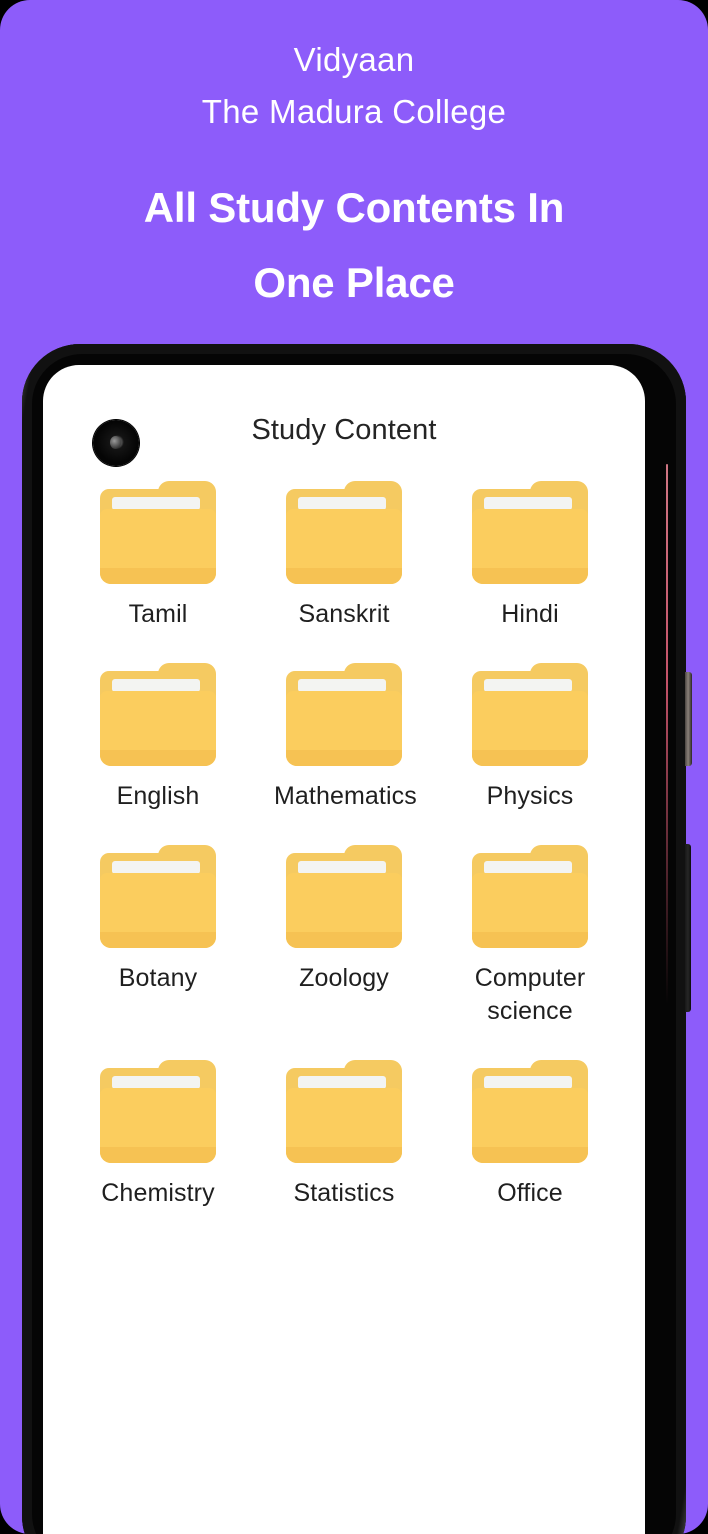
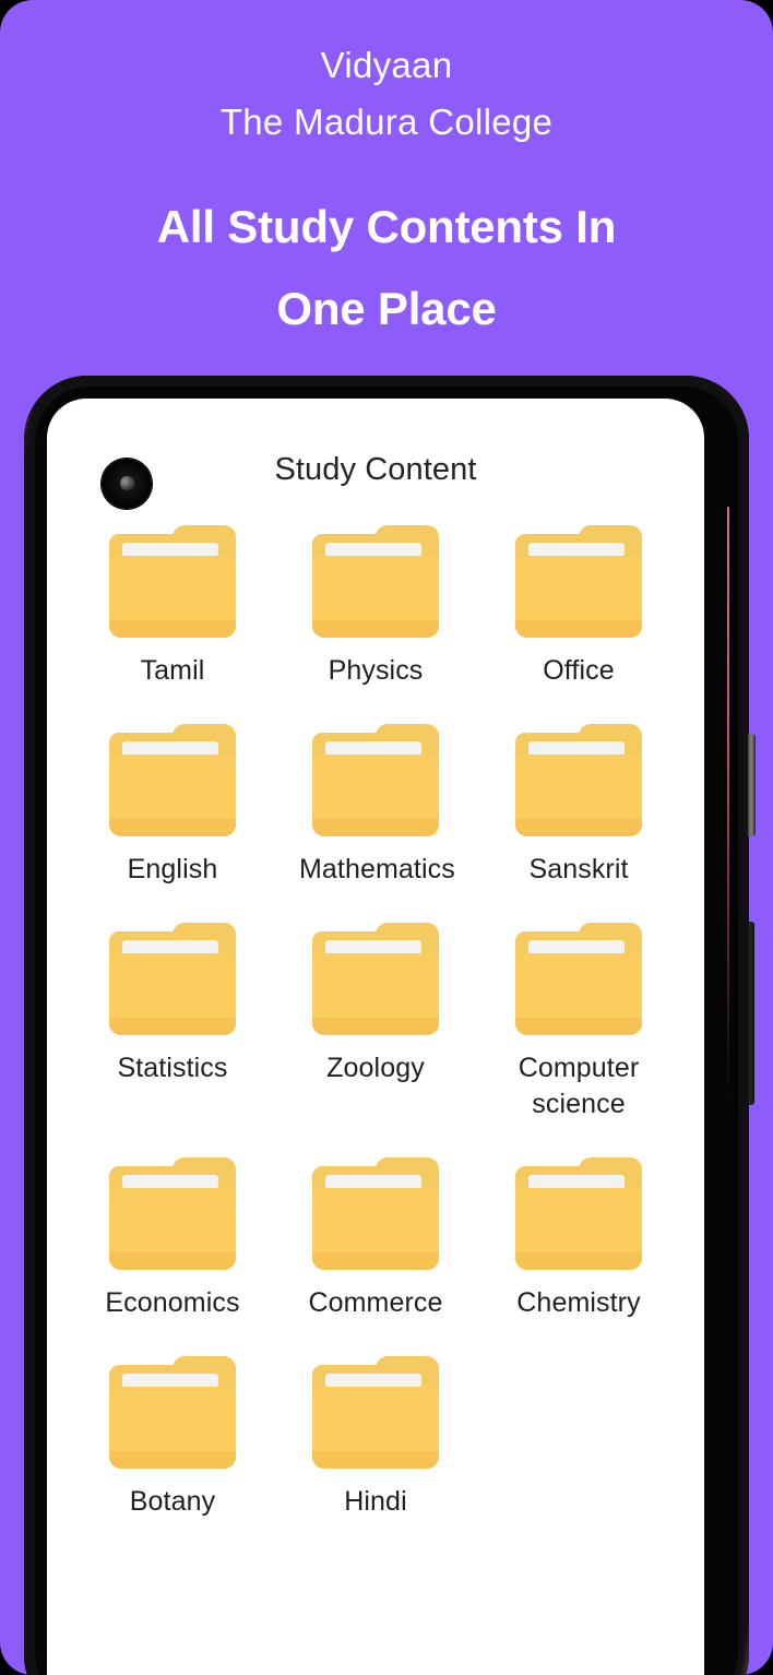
  Vidyaan
  The Madura College
  All Study Contents In
  One Place
  Study Content
  Tamil
- Sanskrit
+ Physics
- Hindi
+ Office
  English
  Mathematics
- Physics
+ Sanskrit
- Botany
+ Statistics
  Zoology
  Computer science
+ Economics
+ Commerce
  Chemistry
- Statistics
+ Botany
- Office
+ Hindi
